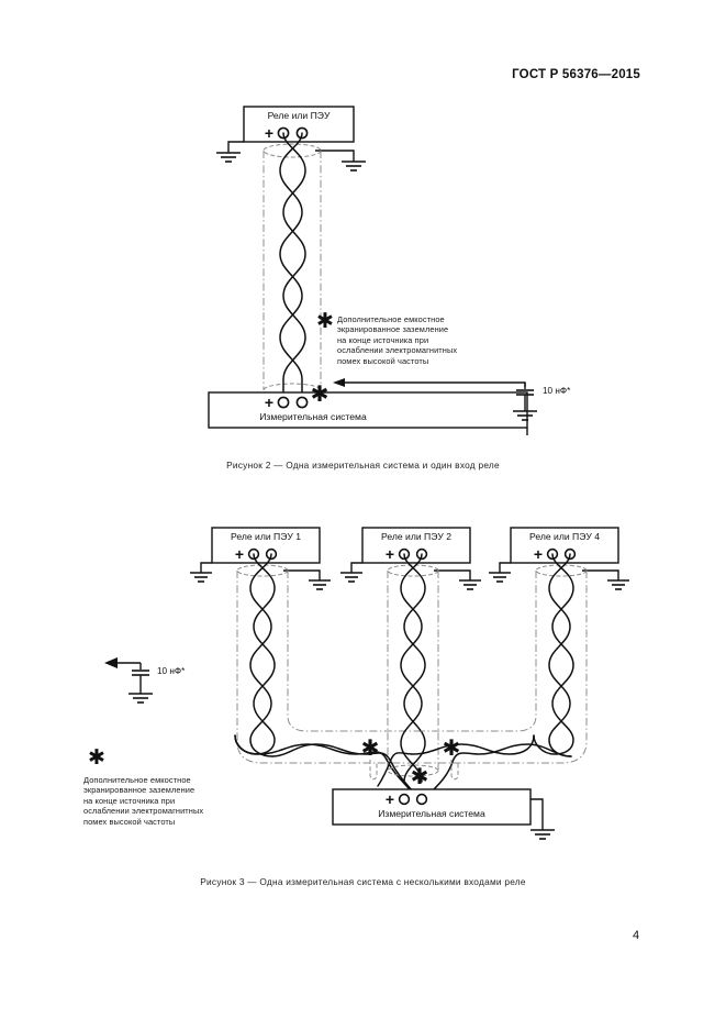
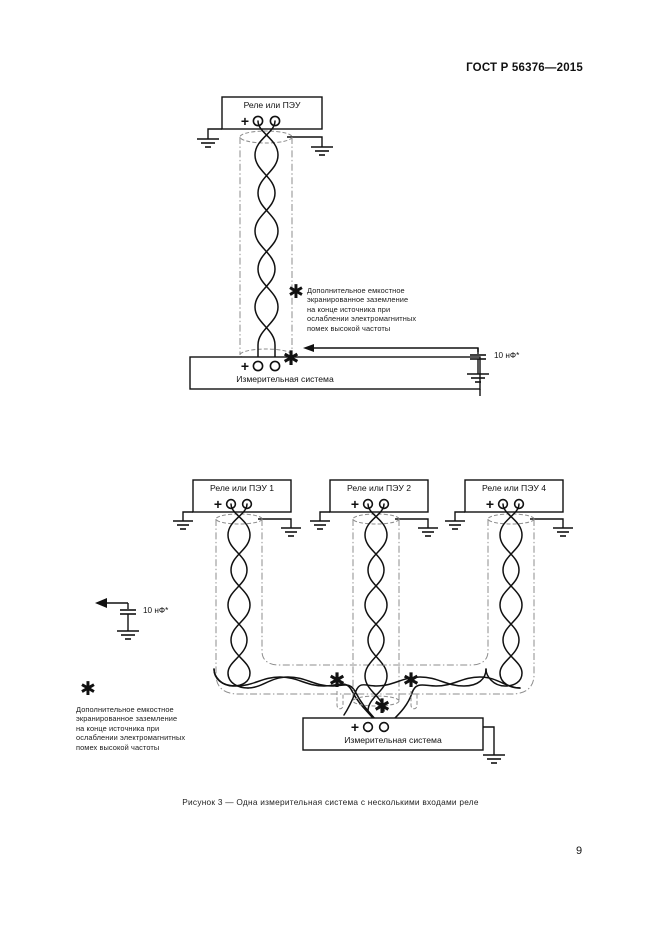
  ГОСТ Р 56376—2015
  Реле или ПЭУ
  +
  +
  Измерительная система
  ✱
  10 нФ*
  ✱
  Дополнительное емкостное
  экранированное заземление
  на конце источника при
  ослаблении электромагнитных
  помех высокой частоты
- Рисунок 2 — Одна измерительная система и один вход реле
  Реле или ПЭУ 1
  +
  Реле или ПЭУ 2
  +
  Реле или ПЭУ 4
  +
  +
  Измерительная система
  ✱
  ✱
  ✱
  10 нФ*
  ✱
  Дополнительное емкостное
  экранированное заземление
  на конце источника при
  ослаблении электромагнитных
  помех высокой частоты
  Рисунок 3 — Одна измерительная система с несколькими входами реле
- 4
+ 9
